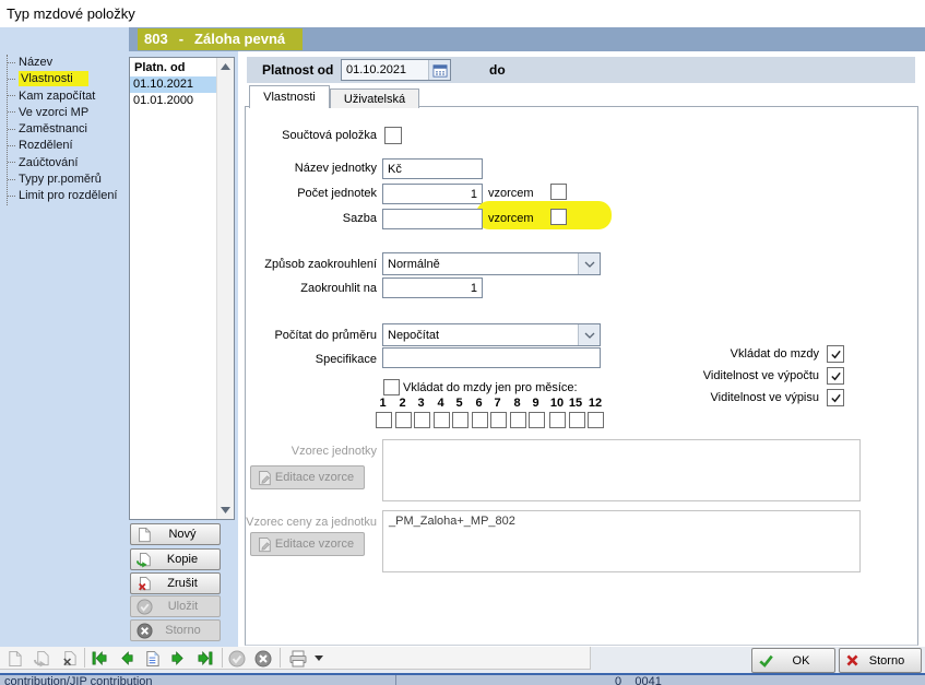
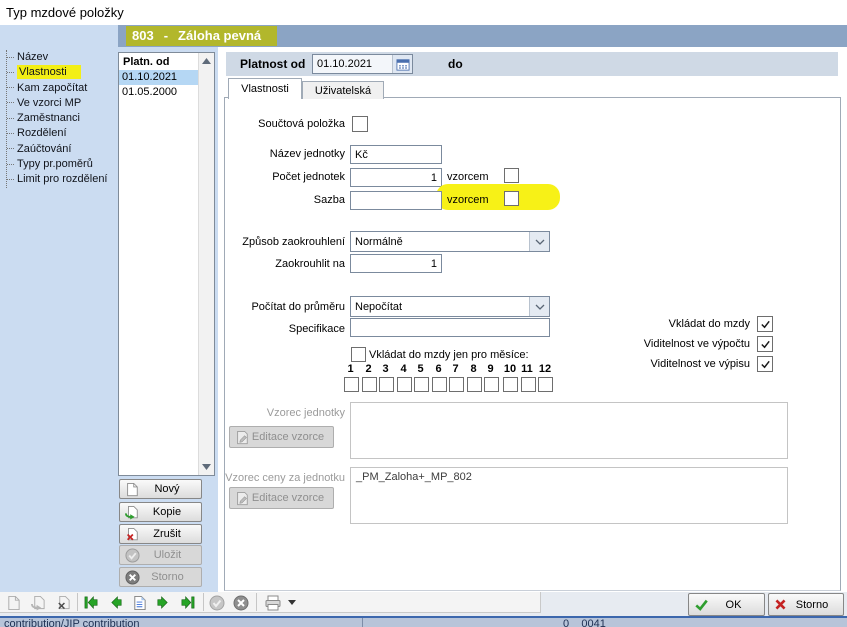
  Typ mzdové položky
  803 - Záloha pevná
  Název
  Vlastnosti
  Kam započítat
  Ve vzorci MP
  Zaměstnanci
  Rozdělení
  Zaúčtování
  Typy pr.poměrů
  Limit pro rozdělení
  Platn. od
  01.10.2021
- 01.01.2000
+ 01.05.2000
  Nový
  Kopie
  Zrušit
  Uložit
  Storno
  Platnost od
  01.10.2021
  do
  Vlastnosti
  Uživatelská
  Součtová položka
  Název jednotky
  Kč
  Počet jednotek
  1
  vzorcem
  Sazba
  vzorcem
  Způsob zaokrouhlení
  Normálně
  Zaokrouhlit na
  1
  Počítat do průměru
  Nepočítat
  Specifikace
  Vkládat do mzdy jen pro měsíce:
  1
  2
  3
  4
  5
  6
  7
  8
  9
  10
- 15
+ 11
  12
  Vkládat do mzdy
  Viditelnost ve výpočtu
  Viditelnost ve výpisu
  Vzorec jednotky
  Editace vzorce
  Vzorec ceny za jednotku
  _PM_Zaloha+_MP_802
  Editace vzorce
  OK
  Storno
  contribution/JIP contribution
  0 0041
